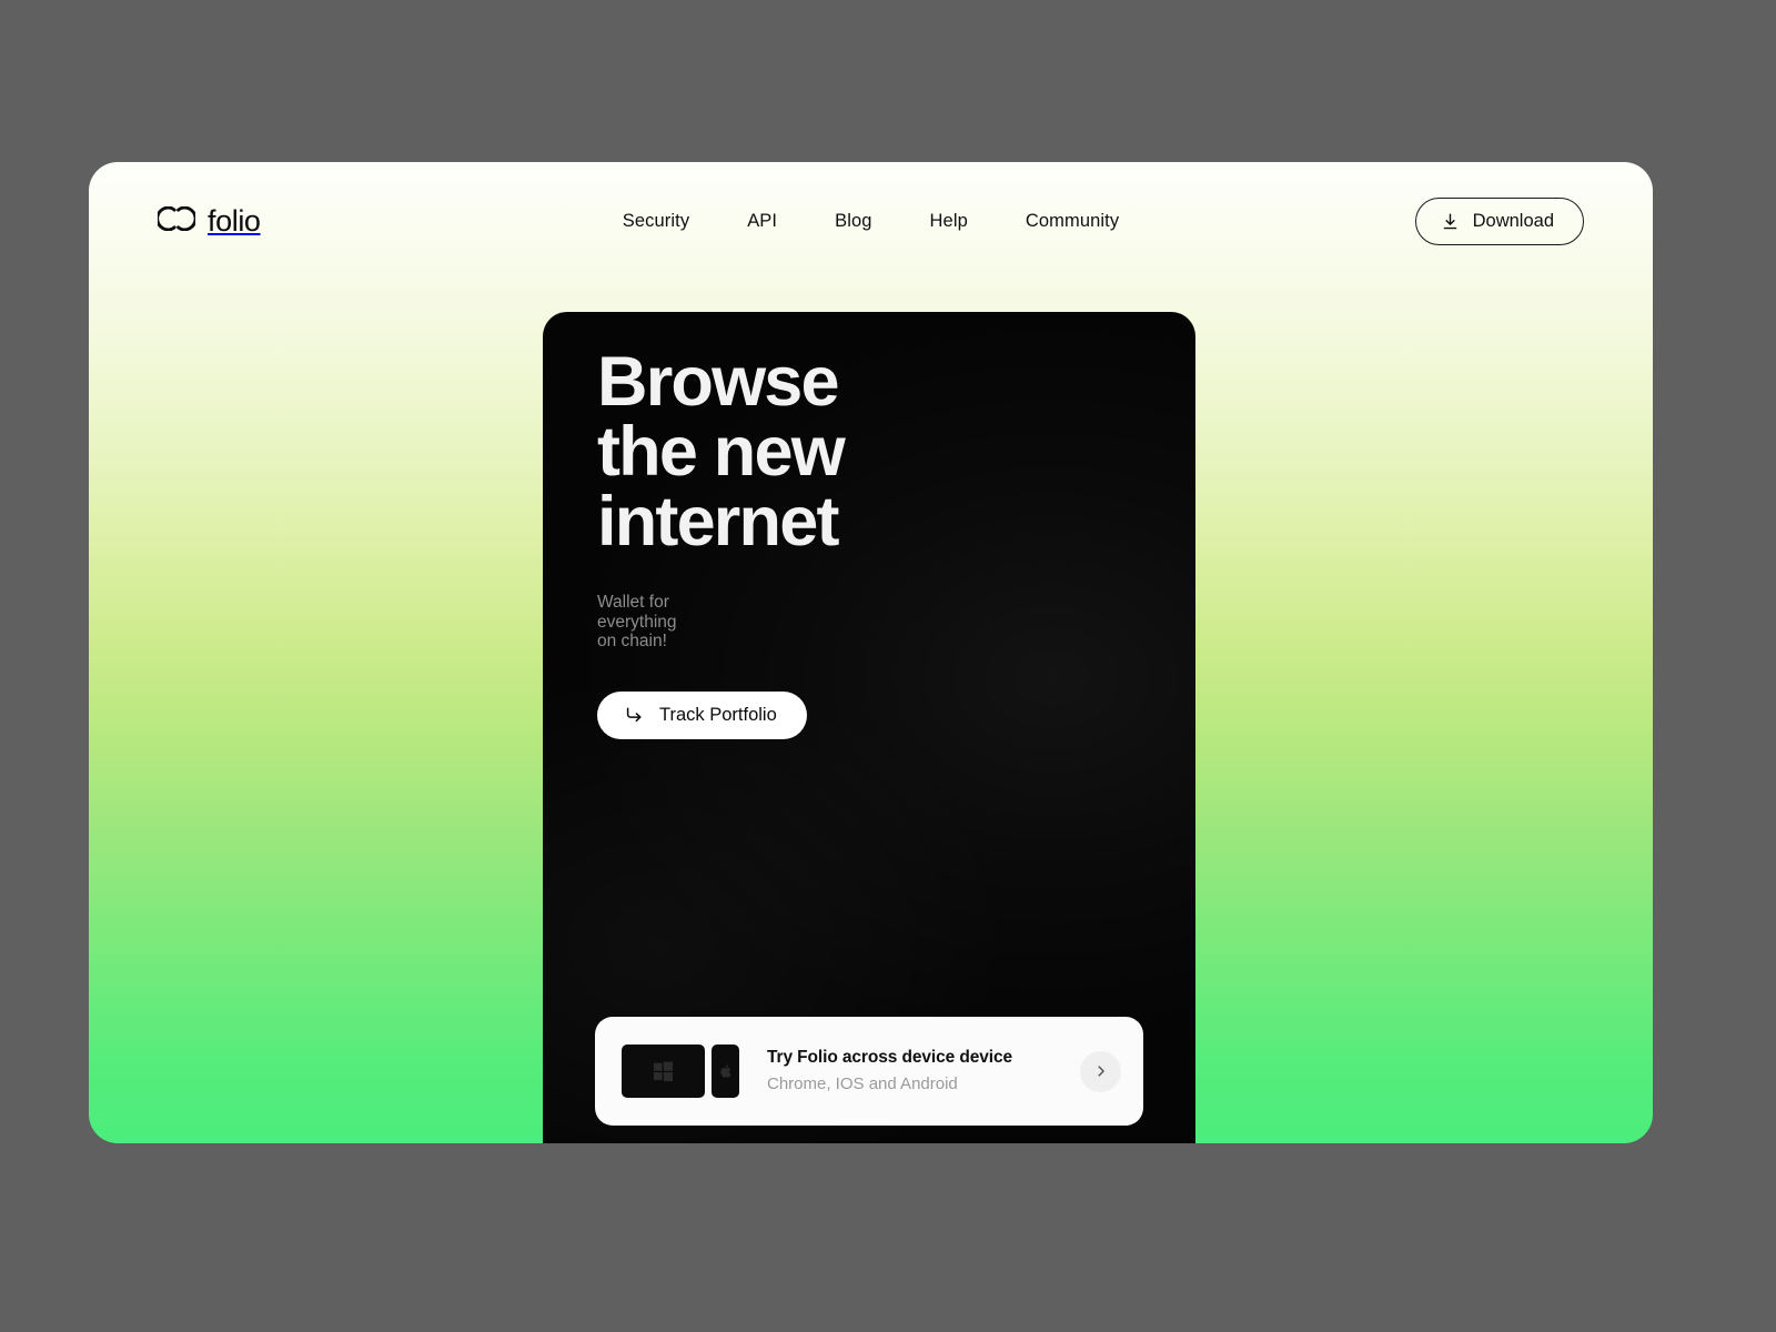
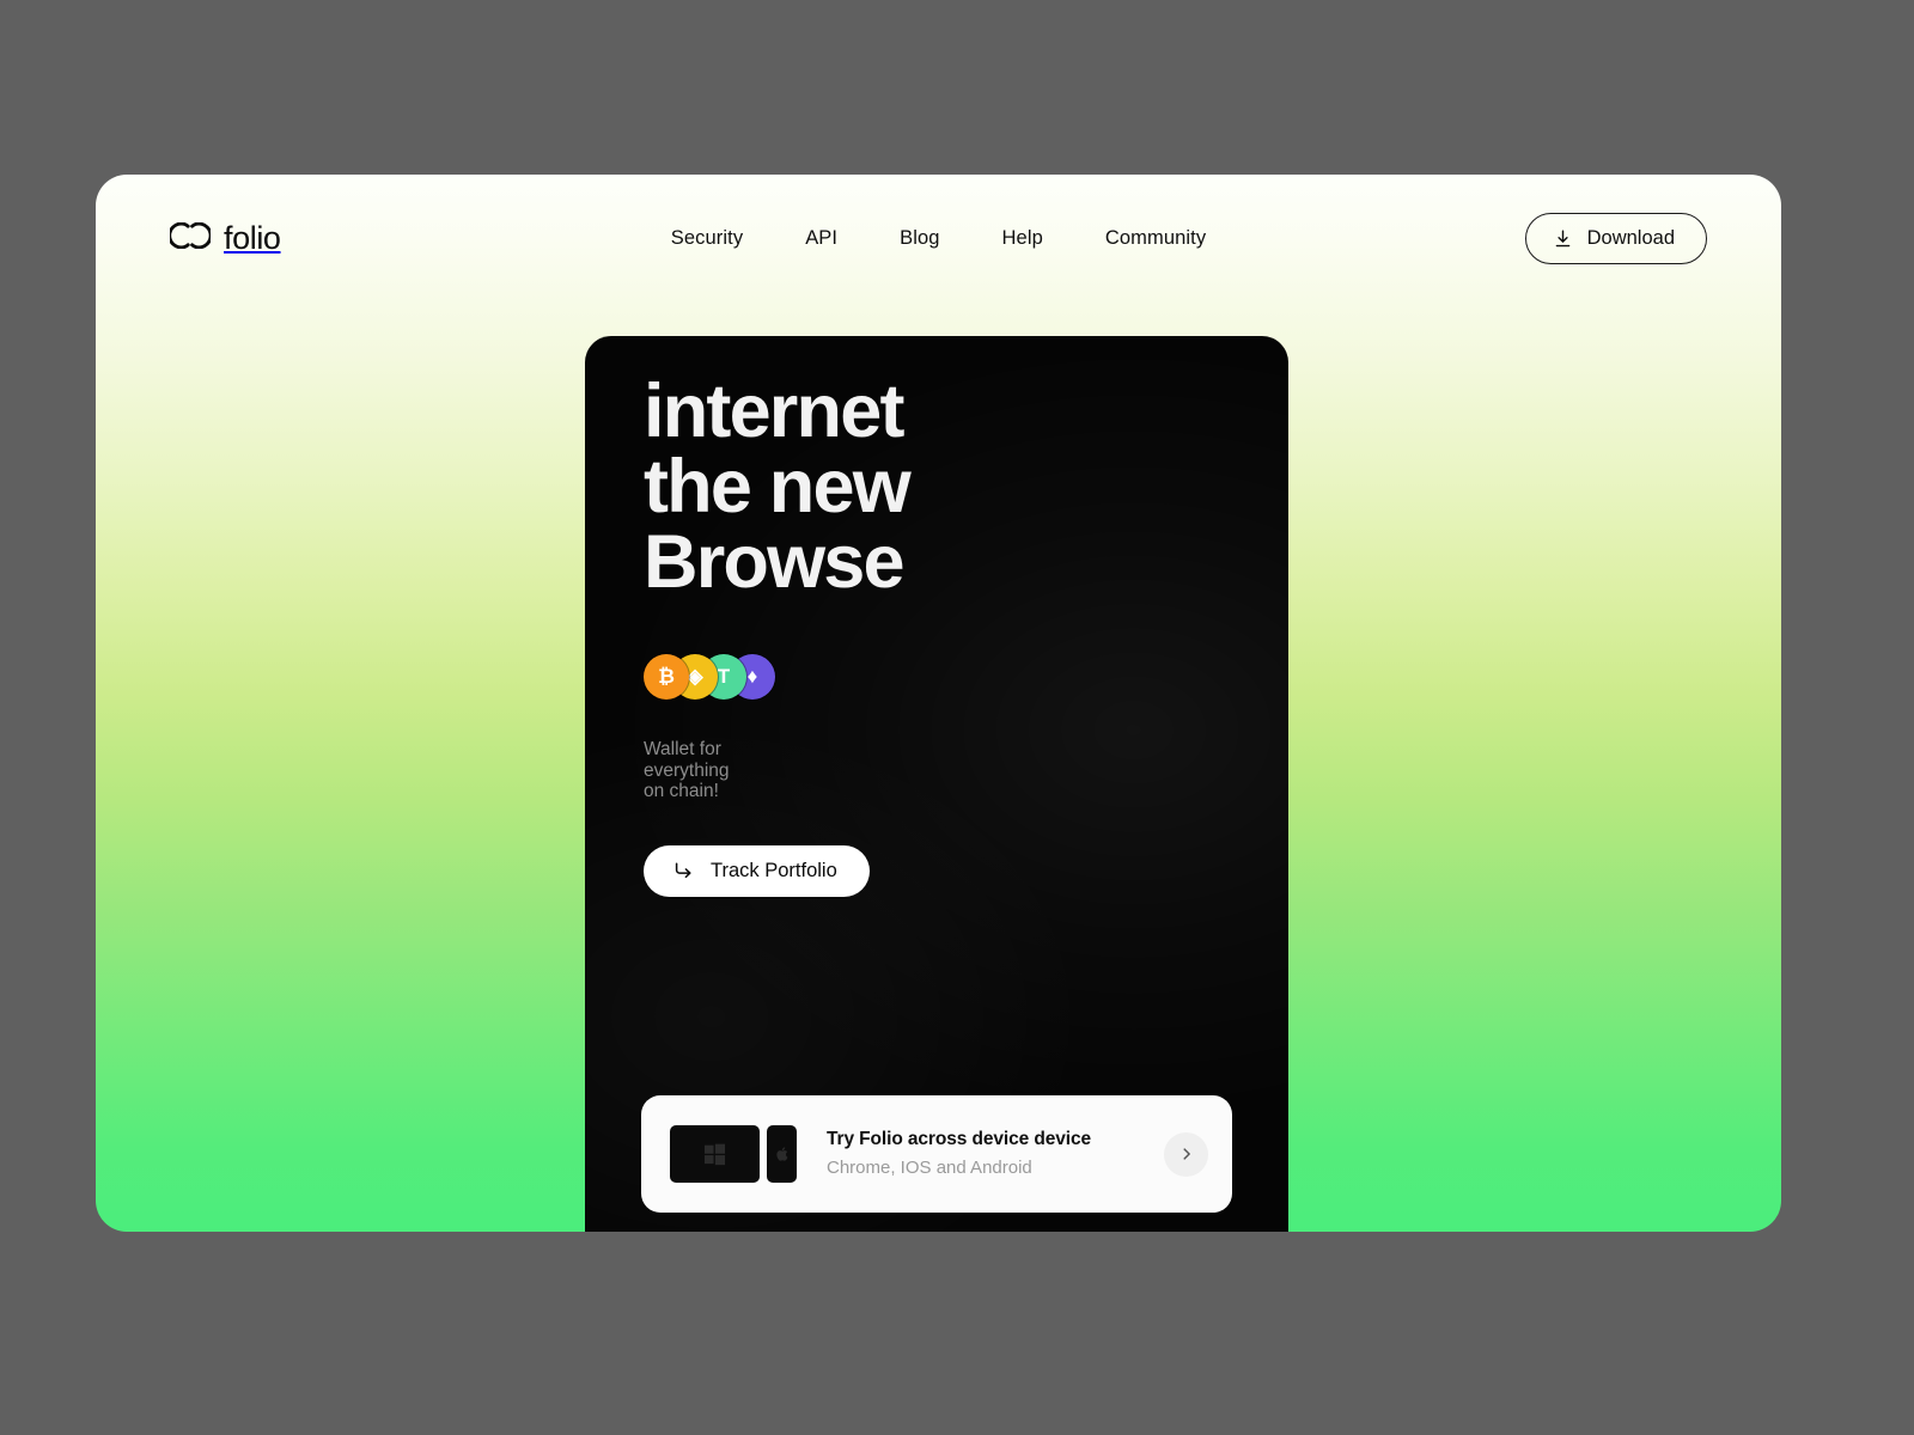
  folio
  Security
  API
  Blog
  Help
  Community
  Download
- Browse
+ internet
  the new
- internet
+ Browse
+ ₿
+ ◈
+ T
+ ♦
  Wallet for
  everything
  on chain!
  Track Portfolio
  Try Folio across device device
  Chrome, IOS and Android
